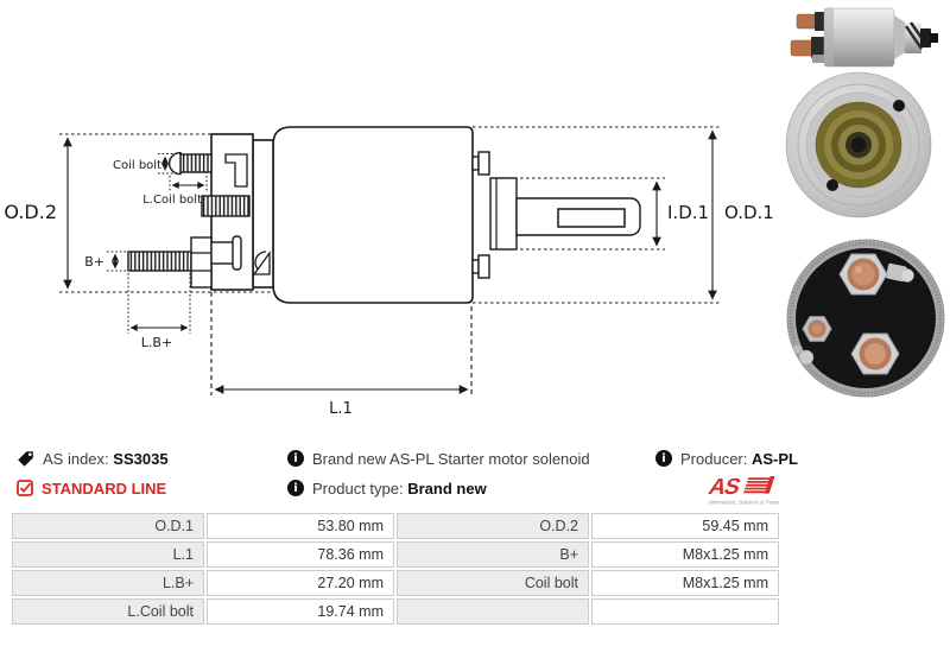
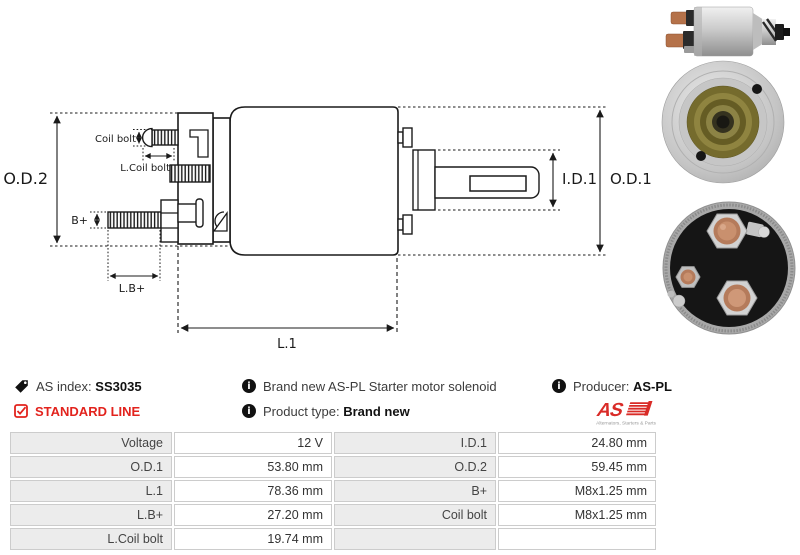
  O.D.2
  Coil bolt
  L.Coil bolt
  B+
  L.B+
  L.1
  I.D.1
  O.D.1
  AS index: SS3035
  STANDARD LINE
  i
  Brand new AS-PL Starter motor solenoid
  i
  Product type: Brand new
  i
  Producer: AS-PL
+ Voltage	12 V	I.D.1	24.80 mm
  O.D.1	53.80 mm	O.D.2	59.45 mm
  L.1	78.36 mm	B+	M8x1.25 mm
  L.B+	27.20 mm	Coil bolt	M8x1.25 mm
  L.Coil bolt	19.74 mm
